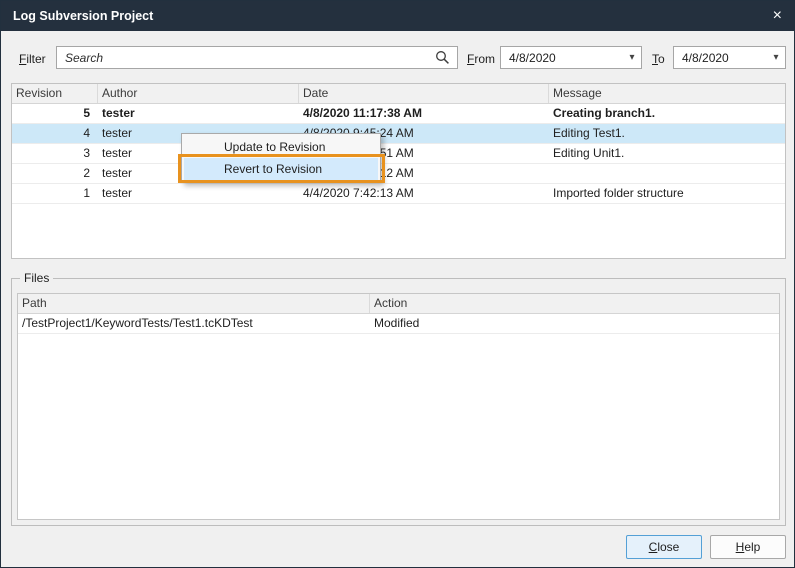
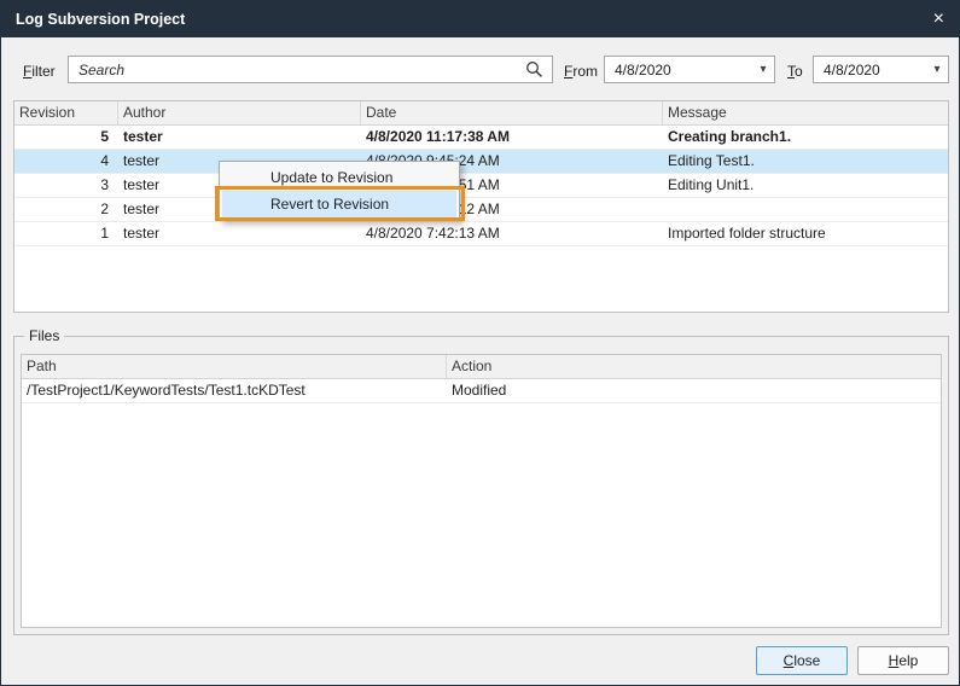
  Log Subversion Project
  ×
  Filter
  Search
  From
  4/8/2020
  ▾
  To
  4/8/2020
  ▾
  Revision
  Author
  Date
  Message
  5
  tester
  4/8/2020 11:17:38 AM
  Creating branch1.
  4
  tester
  Editing Test1.
  3
  tester
  Editing Unit1.
  2
  tester
  1
  tester
- 4/4/2020 7:42:13 AM
+ 4/8/2020 7:42:13 AM
  Imported folder structure
  Files
  Path
  Action
  /TestProject1/KeywordTests/Test1.tcKDTest
  Modified
  Close
  Help
  Update to Revision
  Revert to Revision
